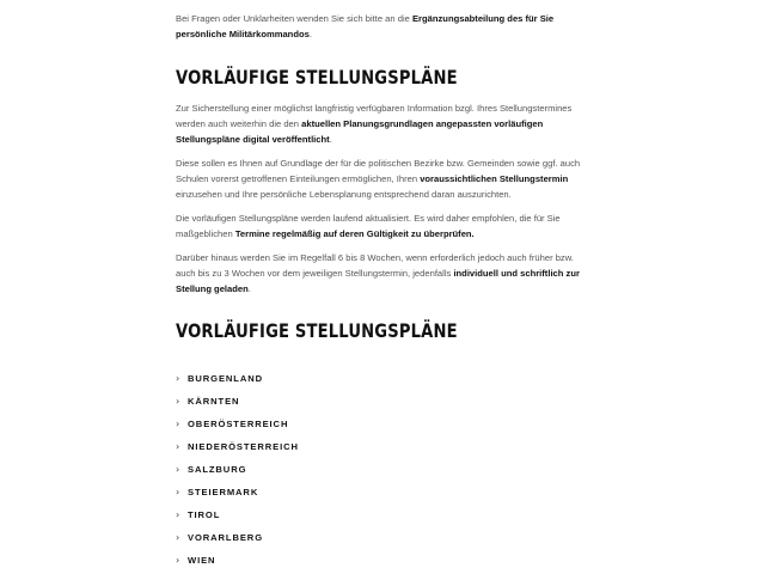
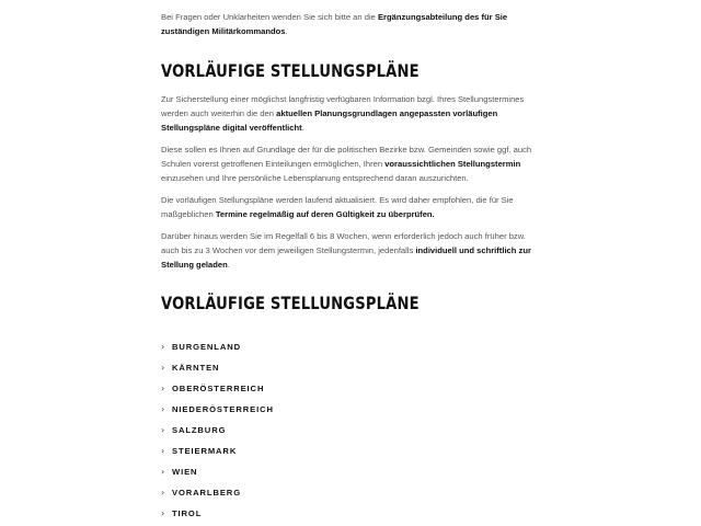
- Bei Fragen oder Unklarheiten wenden Sie sich bitte an die Ergänzungsabteilung des für Sie persönliche Militärkommandos.
+ Bei Fragen oder Unklarheiten wenden Sie sich bitte an die Ergänzungsabteilung des für Sie zuständigen Militärkommandos.
  VORLÄUFIGE STELLUNGSPLÄNE
  Zur Sicherstellung einer möglichst langfristig verfügbaren Information bzgl. Ihres Stellungstermines werden auch weiterhin die den aktuellen Planungsgrundlagen angepassten vorläufigen Stellungspläne digital veröffentlicht.
  Diese sollen es Ihnen auf Grundlage der für die politischen Bezirke bzw. Gemeinden sowie ggf. auch Schulen vorerst getroffenen Einteilungen ermöglichen, Ihren voraussichtlichen Stellungstermin einzusehen und Ihre persönliche Lebensplanung entsprechend daran auszurichten.
  Die vorläufigen Stellungspläne werden laufend aktualisiert. Es wird daher empfohlen, die für Sie maßgeblichen Termine regelmäßig auf deren Gültigkeit zu überprüfen.
  Darüber hinaus werden Sie im Regelfall 6 bis 8 Wochen, wenn erforderlich jedoch auch früher bzw. auch bis zu 3 Wochen vor dem jeweiligen Stellungstermin, jedenfalls individuell und schriftlich zur Stellung geladen.
  VORLÄUFIGE STELLUNGSPLÄNE
  ›
  BURGENLAND
  ›
  KÄRNTEN
  ›
  OBERÖSTERREICH
  ›
  NIEDERÖSTERREICH
  ›
  SALZBURG
  ›
  STEIERMARK
  ›
- TIROL
+ WIEN
  ›
  VORARLBERG
  ›
- WIEN
+ TIROL
